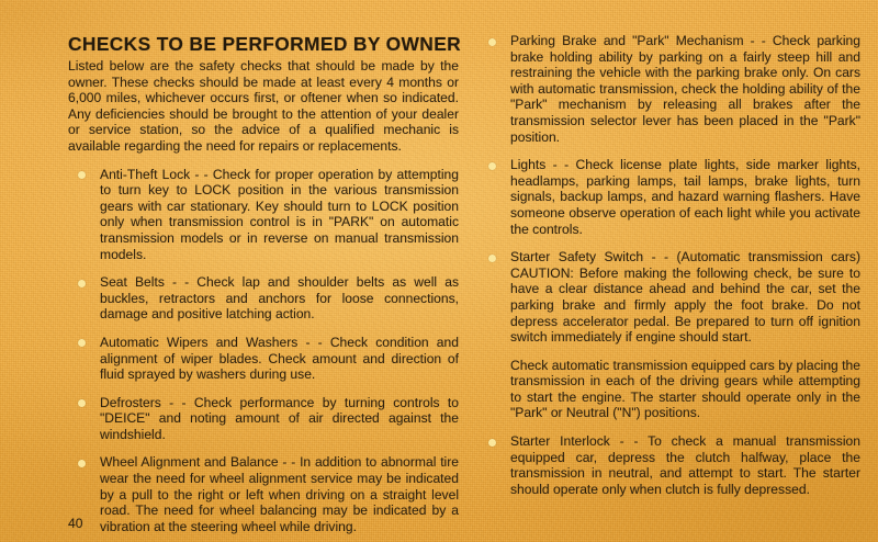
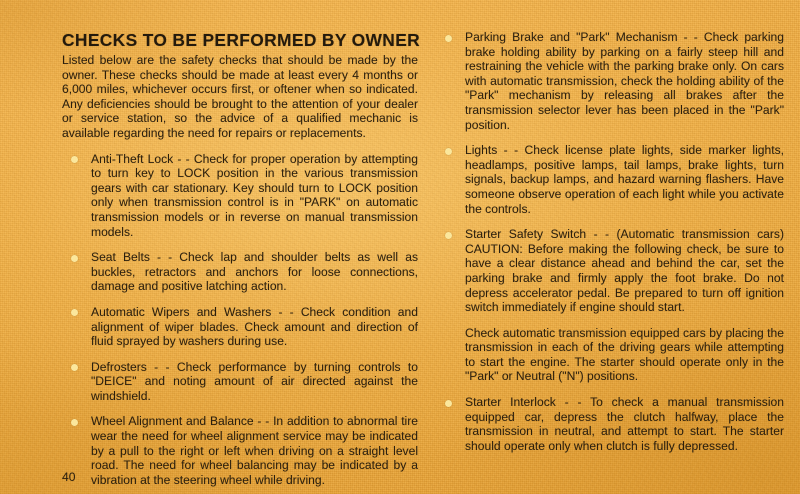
  CHECKS TO BE PERFORMED BY OWNER
  Listed below are the safety checks that should be made by the owner. These checks should be made at least every 4 months or 6,000 miles, whichever occurs first, or oftener when so indicated. Any deficiencies should be brought to the attention of your dealer or service station, so the advice of a qualified mechanic is available regarding the need for repairs or replacements.
  Anti-Theft Lock - - Check for proper operation by attempting to turn key to LOCK position in the various transmission gears with car stationary. Key should turn to LOCK position only when transmission control is in "PARK" on automatic transmission models or in reverse on manual transmission models.
  Seat Belts - - Check lap and shoulder belts as well as buckles, retractors and anchors for loose connections, damage and positive latching action.
  Automatic Wipers and Washers - - Check condition and alignment of wiper blades. Check amount and direction of fluid sprayed by washers during use.
  Defrosters - - Check performance by turning controls to "DEICE" and noting amount of air directed against the windshield.
  Wheel Alignment and Balance - - In addition to abnormal tire wear the need for wheel alignment service may be indicated by a pull to the right or left when driving on a straight level road. The need for wheel balancing may be indicated by a vibration at the steering wheel while driving.
  Parking Brake and "Park" Mechanism - - Check parking brake holding ability by parking on a fairly steep hill and restraining the vehicle with the parking brake only. On cars with automatic transmission, check the holding ability of the "Park" mechanism by releasing all brakes after the transmission selector lever has been placed in the "Park" position.
- Lights - - Check license plate lights, side marker lights, headlamps, parking lamps, tail lamps, brake lights, turn signals, backup lamps, and hazard warning flashers. Have someone observe operation of each light while you activate the controls.
+ Lights - - Check license plate lights, side marker lights, headlamps, positive lamps, tail lamps, brake lights, turn signals, backup lamps, and hazard warning flashers. Have someone observe operation of each light while you activate the controls.
  Starter Safety Switch - - (Automatic transmission cars) CAUTION: Before making the following check, be sure to have a clear distance ahead and behind the car, set the parking brake and firmly apply the foot brake. Do not depress accelerator pedal. Be prepared to turn off ignition switch immediately if engine should start.
  Check automatic transmission equipped cars by placing the transmission in each of the driving gears while attempting to start the engine. The starter should operate only in the "Park" or Neutral ("N") positions.
  Starter Interlock - - To check a manual transmission equipped car, depress the clutch halfway, place the transmission in neutral, and attempt to start. The starter should operate only when clutch is fully depressed.
  40
